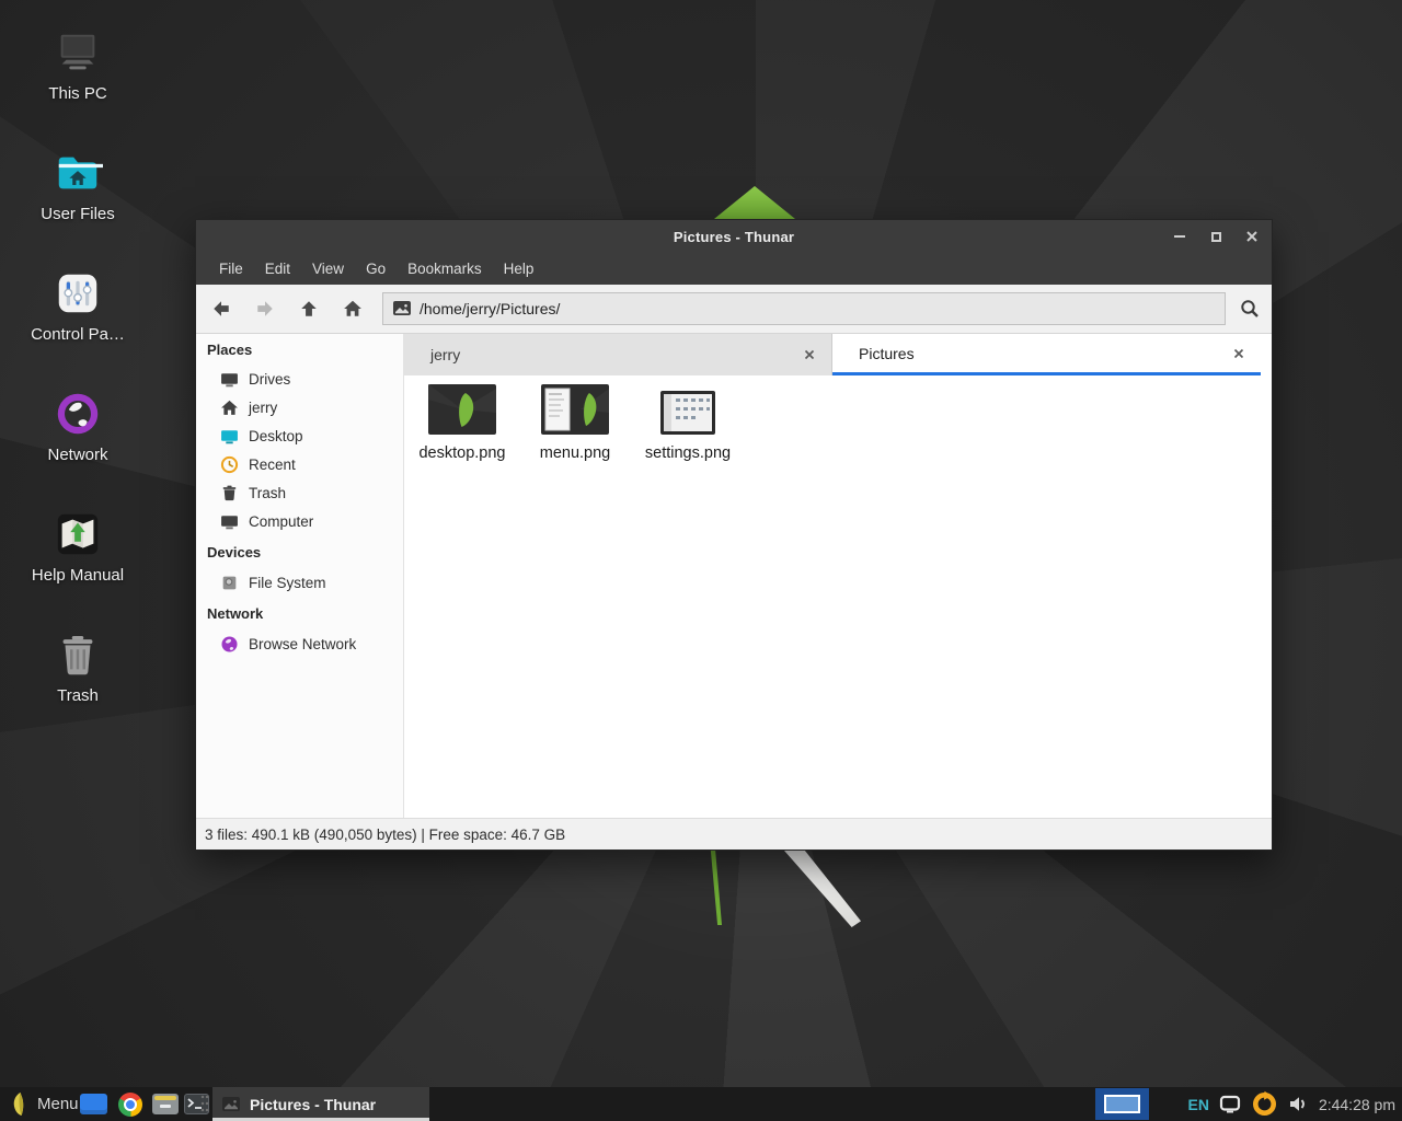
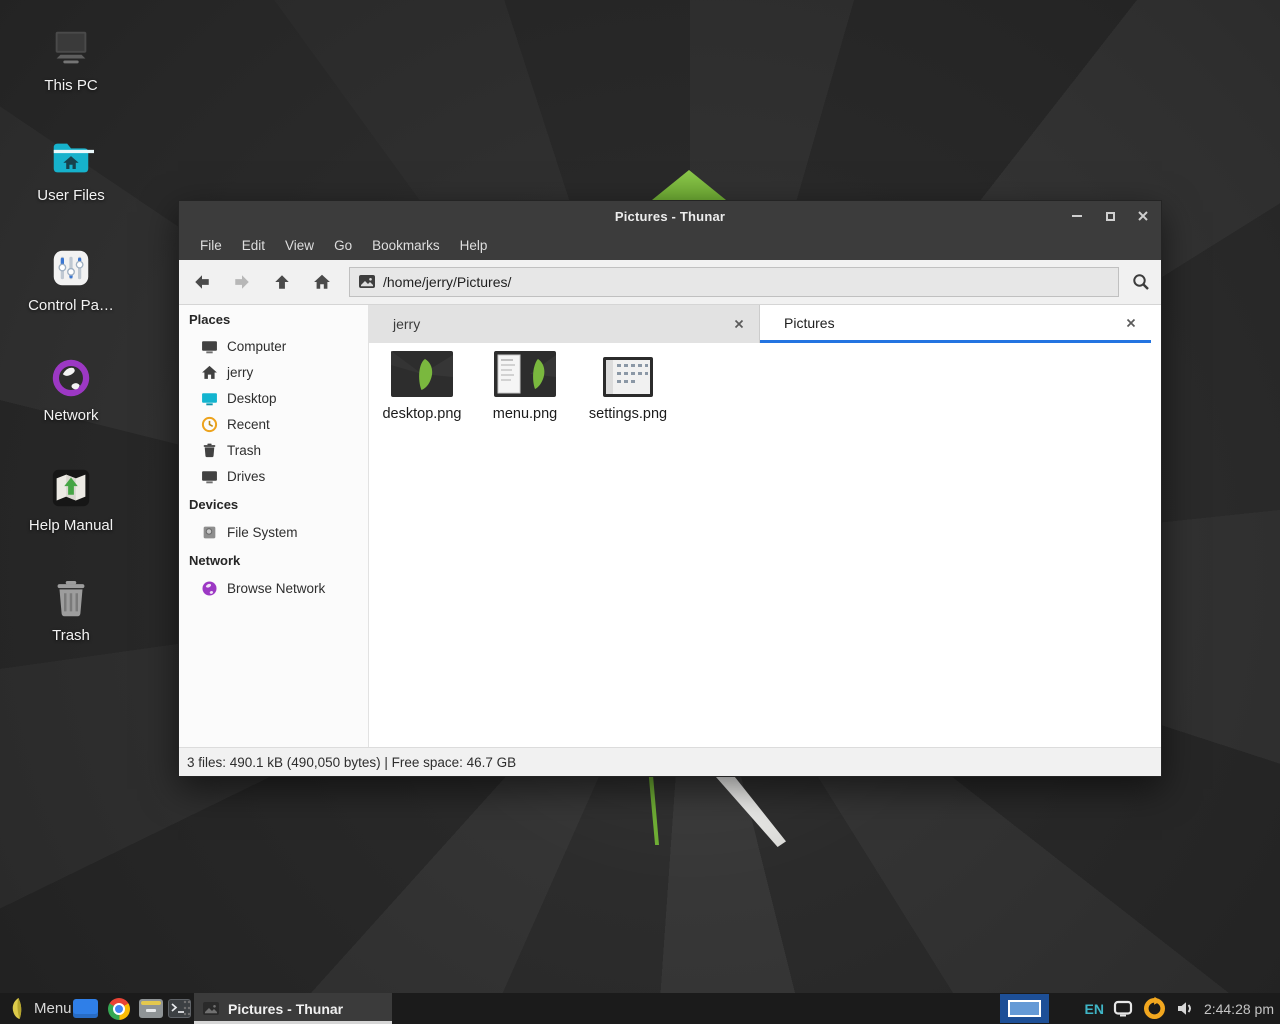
  This PC
  User Files
  Control Pa…
  Network
  Help Manual
  Trash
  Pictures - Thunar
  File
  Edit
  View
  Go
  Bookmarks
  Help
  /home/jerry/Pictures/
  Places
- Drives
+ Computer
  jerry
  Desktop
  Recent
  Trash
- Computer
+ Drives
  Devices
  File System
  Network
  Browse Network
  jerry
  Pictures
  desktop.png
  menu.png
  settings.png
  3 files: 490.1 kB (490,050 bytes) | Free space: 46.7 GB
  Menu
  Pictures - Thunar
  EN
  2:44:28 pm
